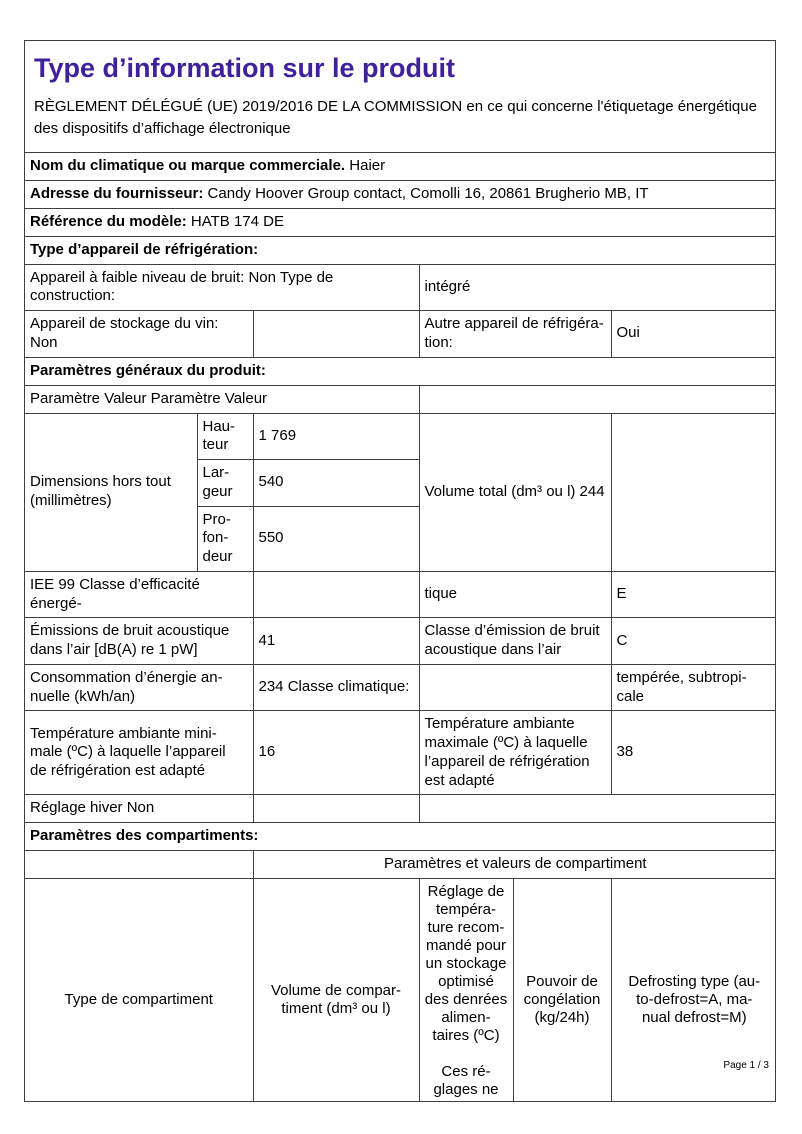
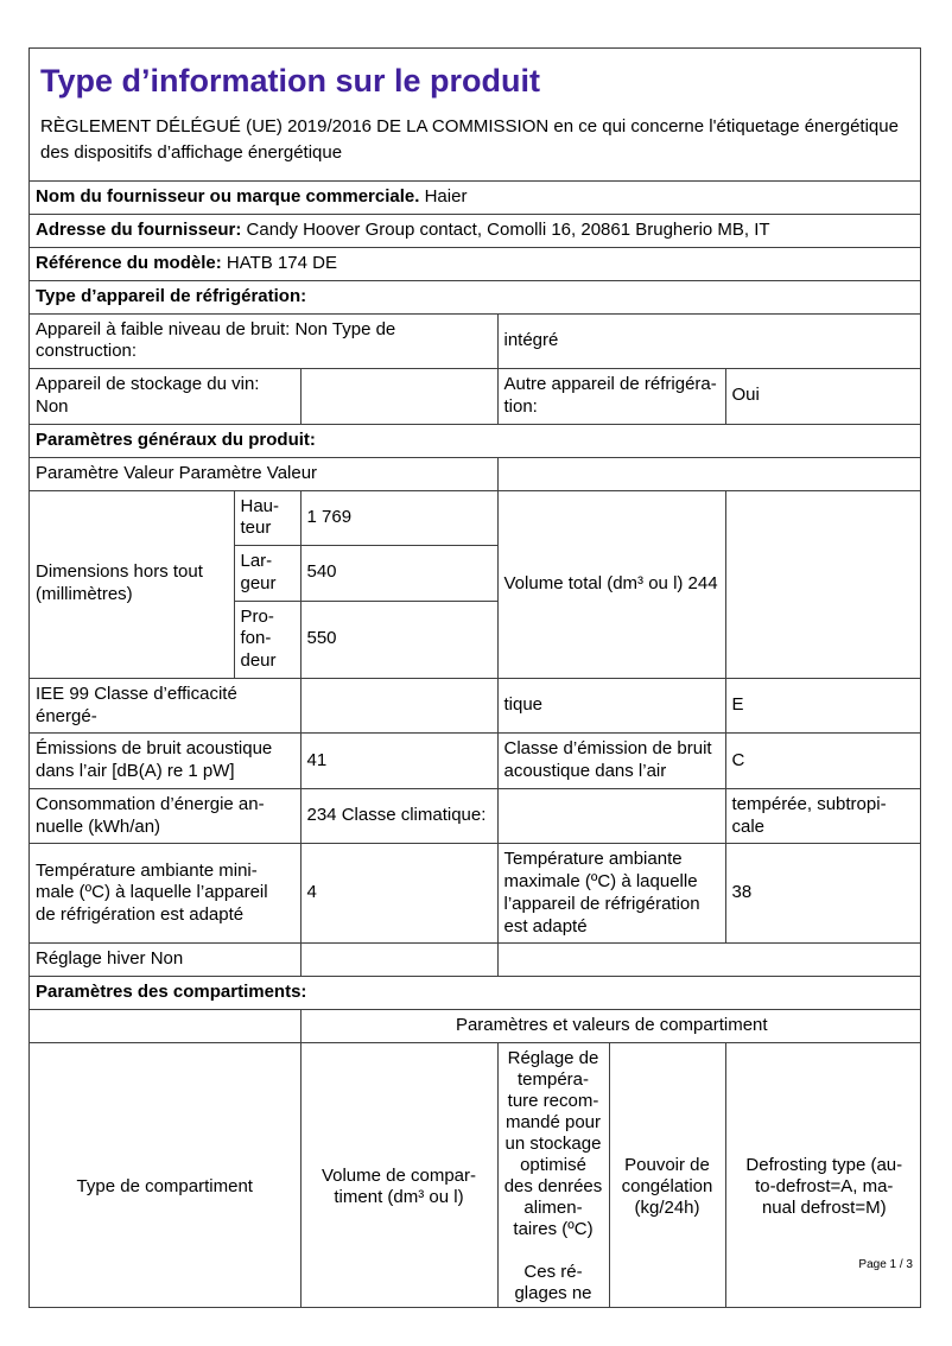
  Type d’information sur le produit
- RÈGLEMENT DÉLÉGUÉ (UE) 2019/2016 DE LA COMMISSION en ce qui concerne l'étiquetage énergétique des dispositifs d’affichage électronique
+ RÈGLEMENT DÉLÉGUÉ (UE) 2019/2016 DE LA COMMISSION en ce qui concerne l'étiquetage énergétique des dispositifs d’affichage énergétique
- Nom du climatique ou marque commerciale. Haier
+ Nom du fournisseur ou marque commerciale. Haier
  Adresse du fournisseur: Candy Hoover Group contact, Comolli 16, 20861 Brugherio MB, IT
  Référence du modèle: HATB 174 DE
  Type d’appareil de réfrigération:
  Appareil à faible niveau de bruit: Non Type de construction:	intégré
  Appareil de stockage du vin: Non		Autre appareil de réfrigéra- tion:	Oui
  Paramètres généraux du produit:
  Paramètre Valeur Paramètre Valeur
  Dimensions hors tout (millimètres)	Hau- teur	1 769	Volume total (dm³ ou l) 244
  Lar- geur	540
  Pro- fon- deur	550
  IEE 99 Classe d’efficacité énergé-		tique	E
  Émissions de bruit acoustique dans l’air [dB(A) re 1 pW]	41	Classe d’émission de bruit acoustique dans l’air	C
  Consommation d’énergie an- nuelle (kWh/an)	234 Classe climatique:		tempérée, subtropi- cale
- Température ambiante mini- male (ºC) à laquelle l’appareil de réfrigération est adapté	16	Température ambiante maximale (ºC) à laquelle l’appareil de réfrigération est adapté	38
+ Température ambiante mini- male (ºC) à laquelle l’appareil de réfrigération est adapté	4	Température ambiante maximale (ºC) à laquelle l’appareil de réfrigération est adapté	38
  Réglage hiver Non
  Paramètres des compartiments:
  	Paramètres et valeurs de compartiment
  Type de compartiment	Volume de compar- timent (dm³ ou l)	Réglage de tempéra- ture recom- mandé pour un stockage optimisé des denrées alimen- taires (ºC) Ces ré- glages ne	Pouvoir de congélation (kg/24h)	Defrosting type (au- to-defrost=A, ma- nual defrost=M)
  Page 1 / 3
